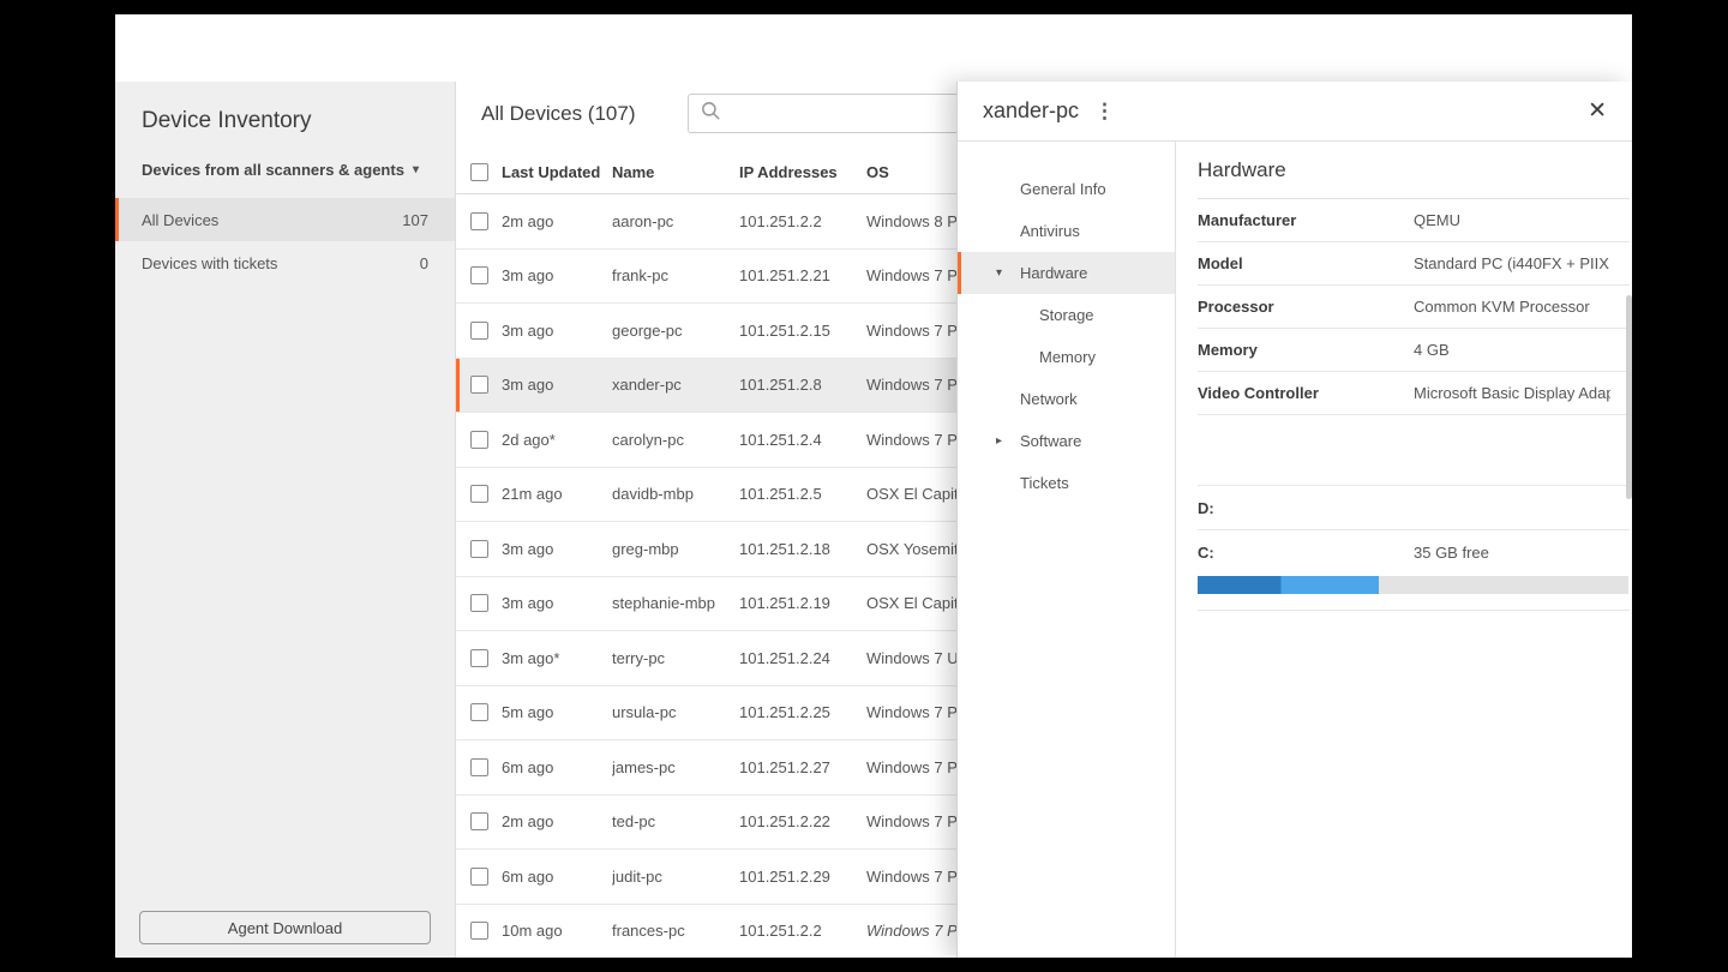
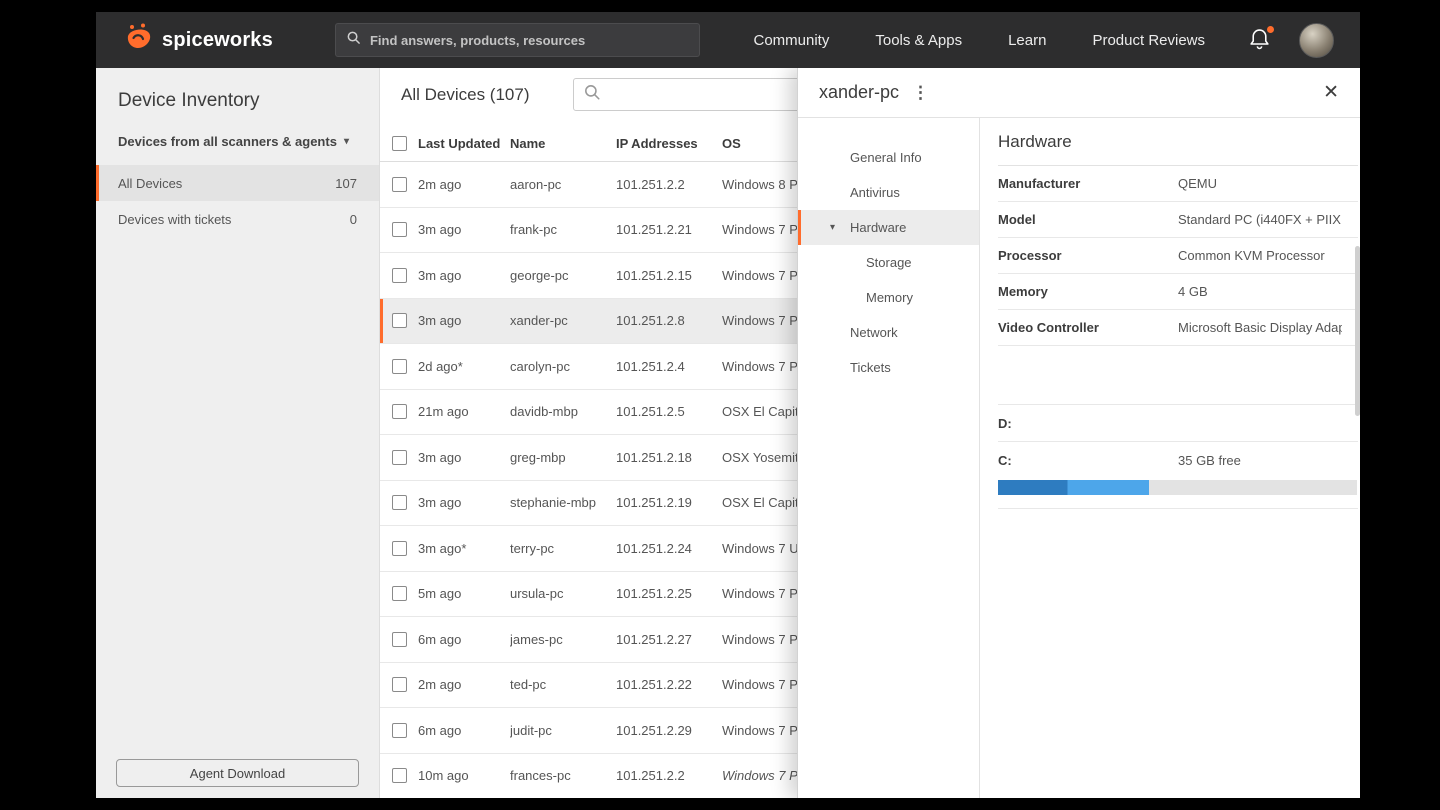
+ spiceworks
+ Find answers, products, resources
+ Community
+ Tools & Apps
+ Learn
+ Product Reviews
  Device Inventory
  Devices from all scanners & agents
  ▾
  All Devices
  107
  Devices with tickets
  0
  Agent Download
  All Devices (107)
  Last Updated
  Name
  IP Addresses
  OS
  2m ago
  aaron-pc
  101.251.2.2
  Windows 8 P
  3m ago
  frank-pc
  101.251.2.21
  Windows 7 P
  3m ago
  george-pc
  101.251.2.15
  Windows 7 P
  3m ago
  xander-pc
  101.251.2.8
  Windows 7 P
  2d ago*
  carolyn-pc
  101.251.2.4
  Windows 7 P
  21m ago
  davidb-mbp
  101.251.2.5
  OSX El Capi
  3m ago
  greg-mbp
  101.251.2.18
  OSX Yosemi
  3m ago
  stephanie-mbp
  101.251.2.19
  OSX El Capi
  3m ago*
  terry-pc
  101.251.2.24
  Windows 7 U
  5m ago
  ursula-pc
  101.251.2.25
  Windows 7 P
  6m ago
  james-pc
  101.251.2.27
  Windows 7 P
  2m ago
  ted-pc
  101.251.2.22
  Windows 7 P
  6m ago
  judit-pc
  101.251.2.29
  Windows 7 P
  10m ago
  frances-pc
  101.251.2.2
  Windows 7 P
  xander-pc
  ⋮
  ✕
  General Info
  Antivirus
  ▾
  Hardware
  Storage
  Memory
  Network
- ▸
- Software
  Tickets
  Hardware
  Manufacturer
  QEMU
  Model
  Standard PC (i440FX + PIIX
  Processor
  Common KVM Processor
  Memory
  4 GB
  Video Controller
  Microsoft Basic Display Ada
  D:
  C:
  35 GB free
